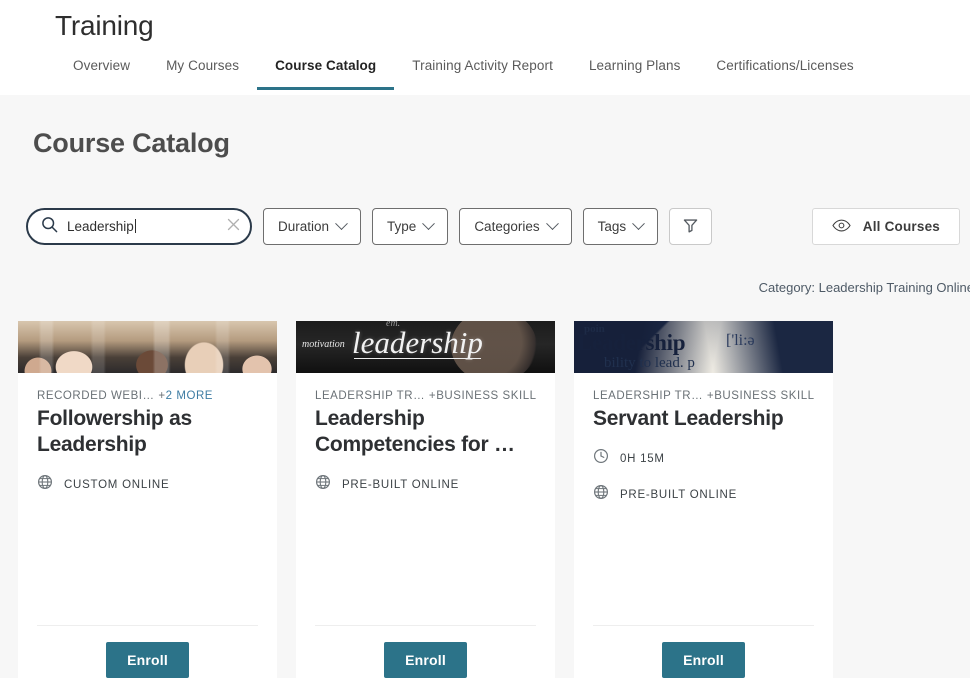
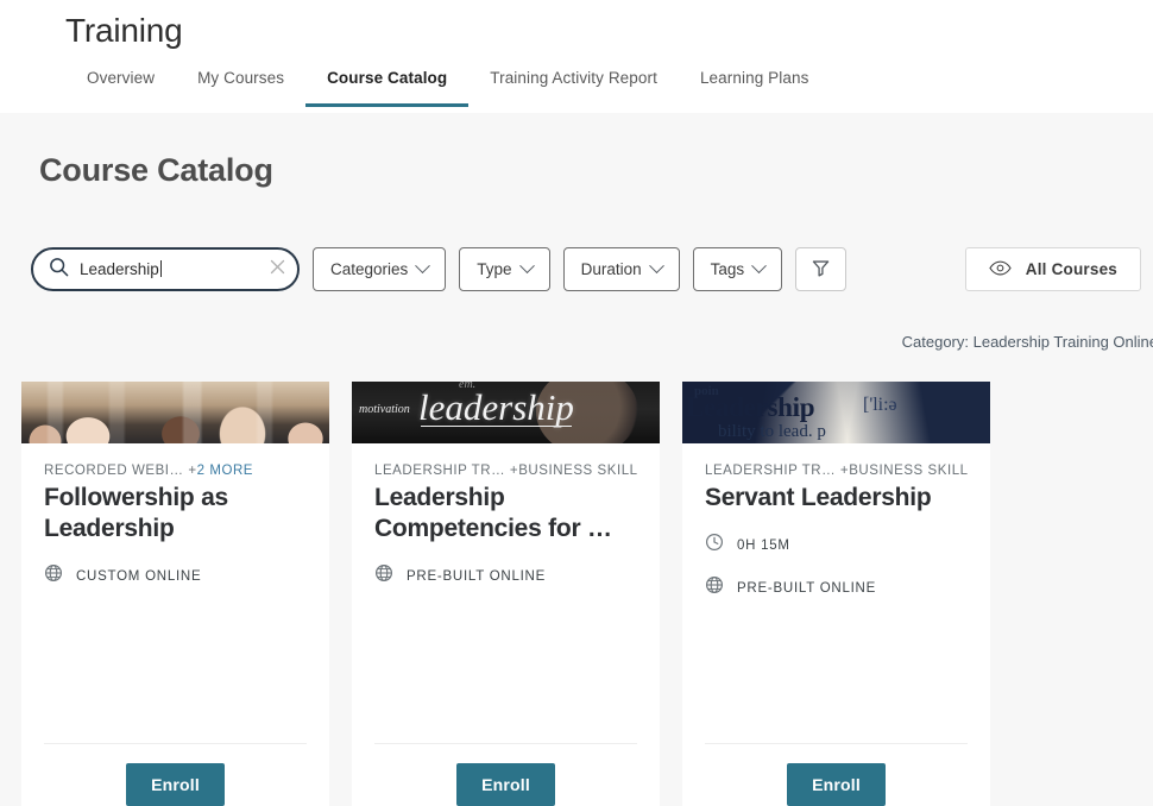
  Training
  Overview
  My Courses
  Course Catalog
  Training Activity Report
  Learning Plans
- Certifications/Licenses
  Course Catalog
  Leadership
- Duration
+ Categories
  Type
- Categories
+ Duration
  Tags
  All Courses
  Category: Leadership Training Onlin
  RECORDED WEBI… +2 MORE
  Followership as Leadership
  CUSTOM ONLINE
  Enroll
  em.
  motivation
  leadership
  LEADERSHIP TR… +BUSINESS SKILL
  Leadership Competencies for …
  PRE-BUILT ONLINE
  Enroll
  ['li:ə
  bility to lead. p
  Leadership
  LEADERSHIP TR… +BUSINESS SKILL
  Servant Leadership
  0H 15M
  PRE-BUILT ONLINE
  Enroll
